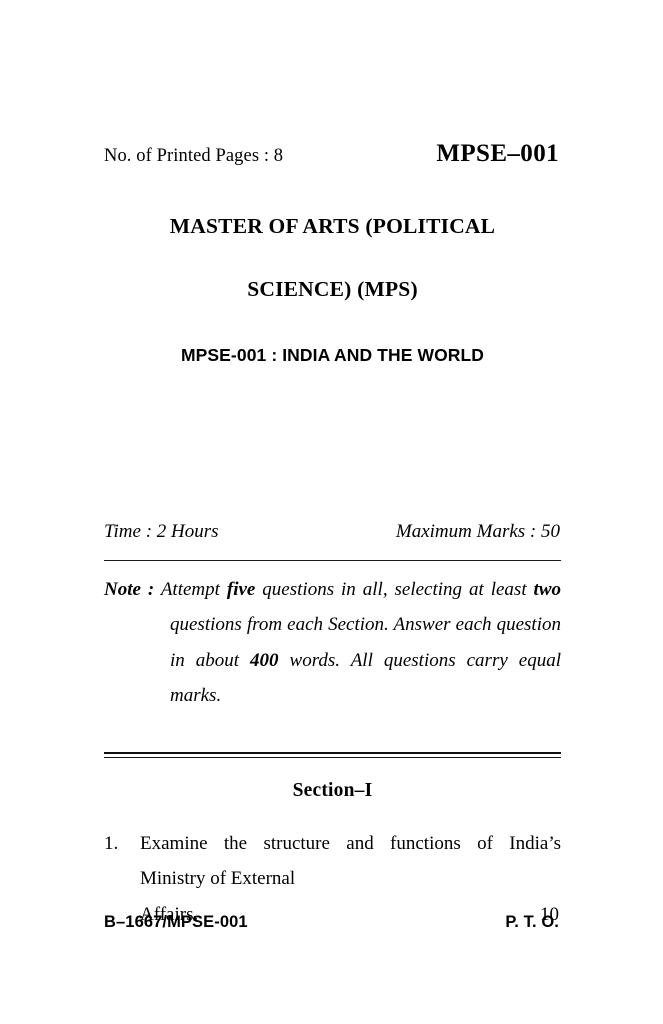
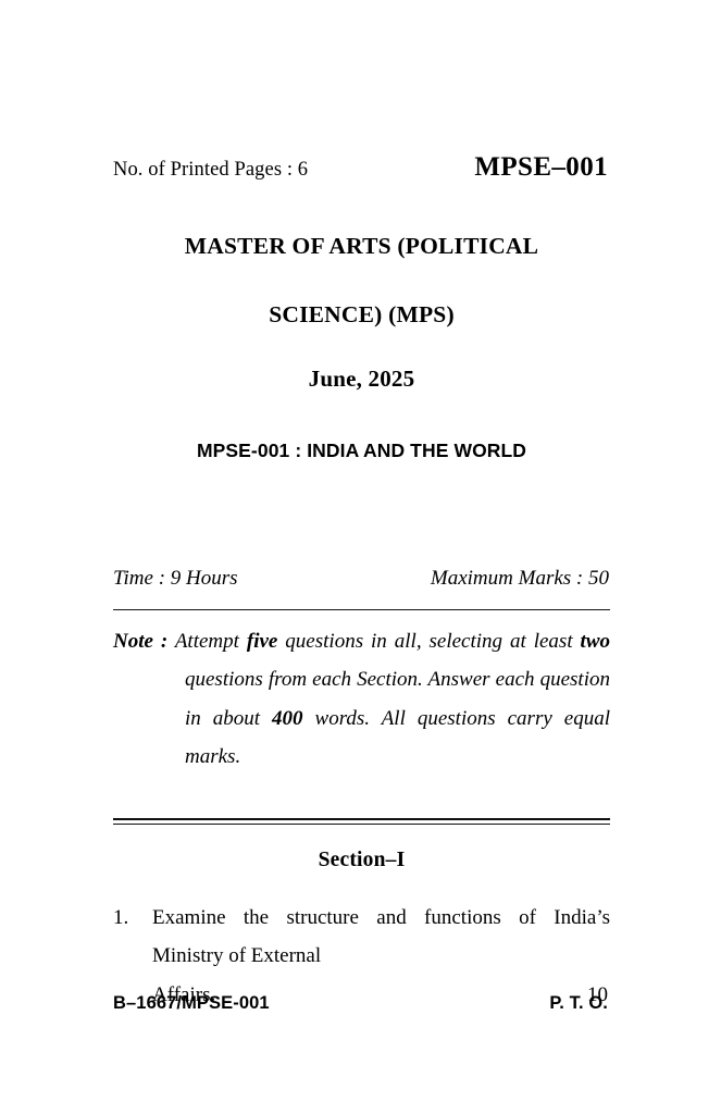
- No. of Printed Pages : 8
+ No. of Printed Pages : 6
  MPSE–001
  MASTER OF ARTS (POLITICAL
  SCIENCE) (MPS)
+ June, 2025
  MPSE-001 : INDIA AND THE WORLD
- Time : 2 Hours
+ Time : 9 Hours
  Maximum Marks : 50
  Note : Attempt five questions in all, selecting at least two questions from each Section. Answer each question in about 400 words. All questions carry equal marks.
  Section–I
  1.
  Examine the structure and functions of India’s Ministry of External
  Affairs.
  10
  B–1667/MPSE-001
  P. T. O.
